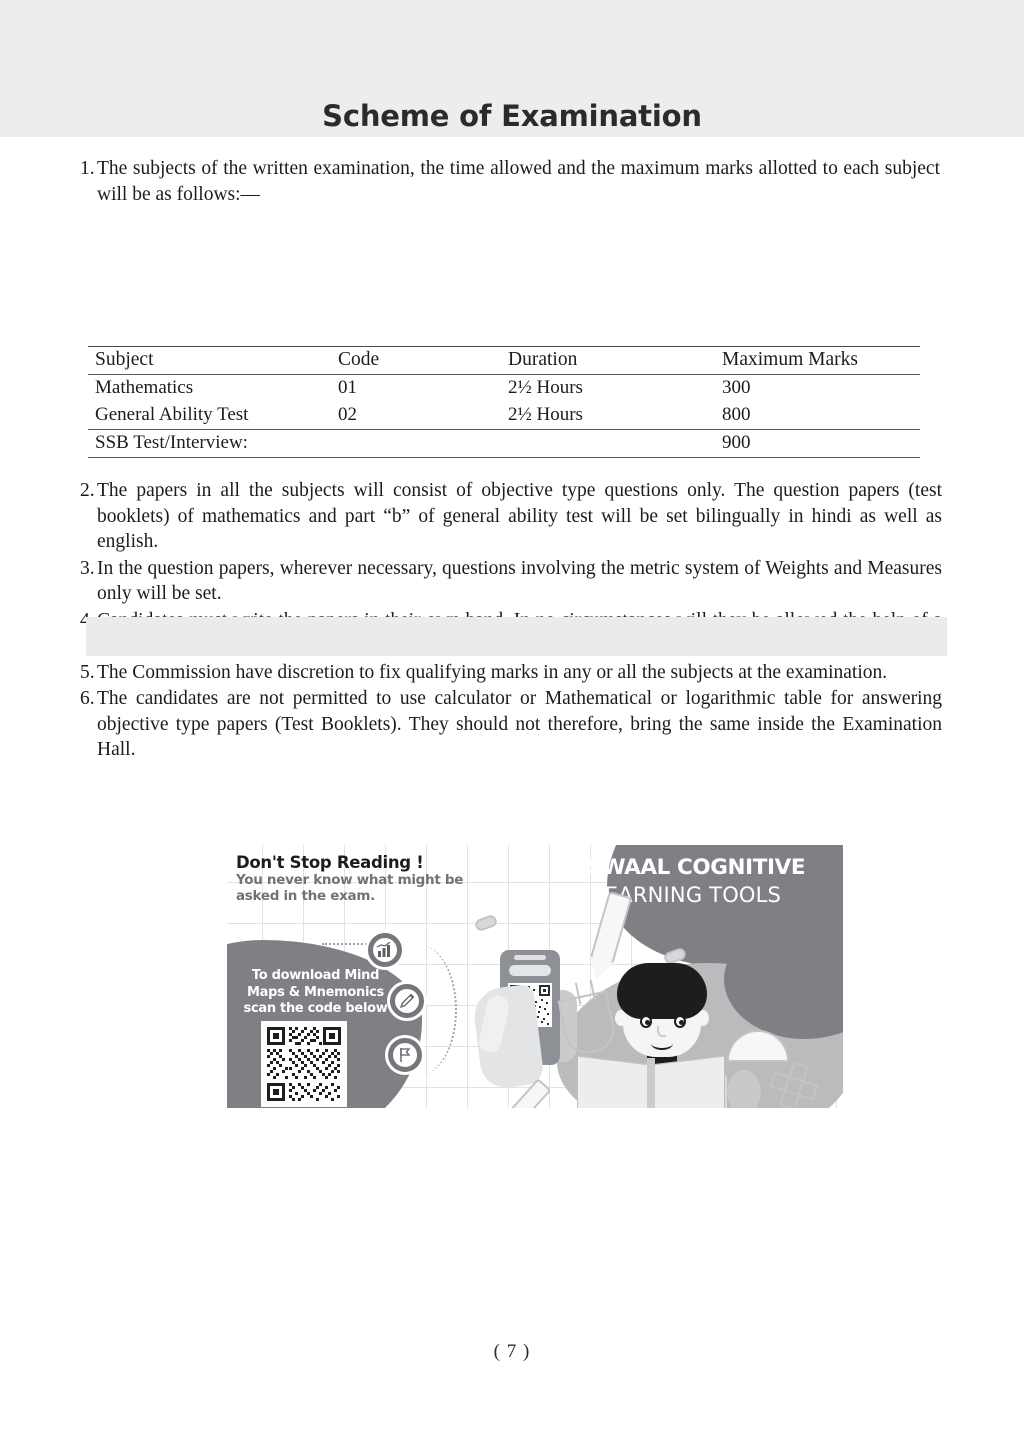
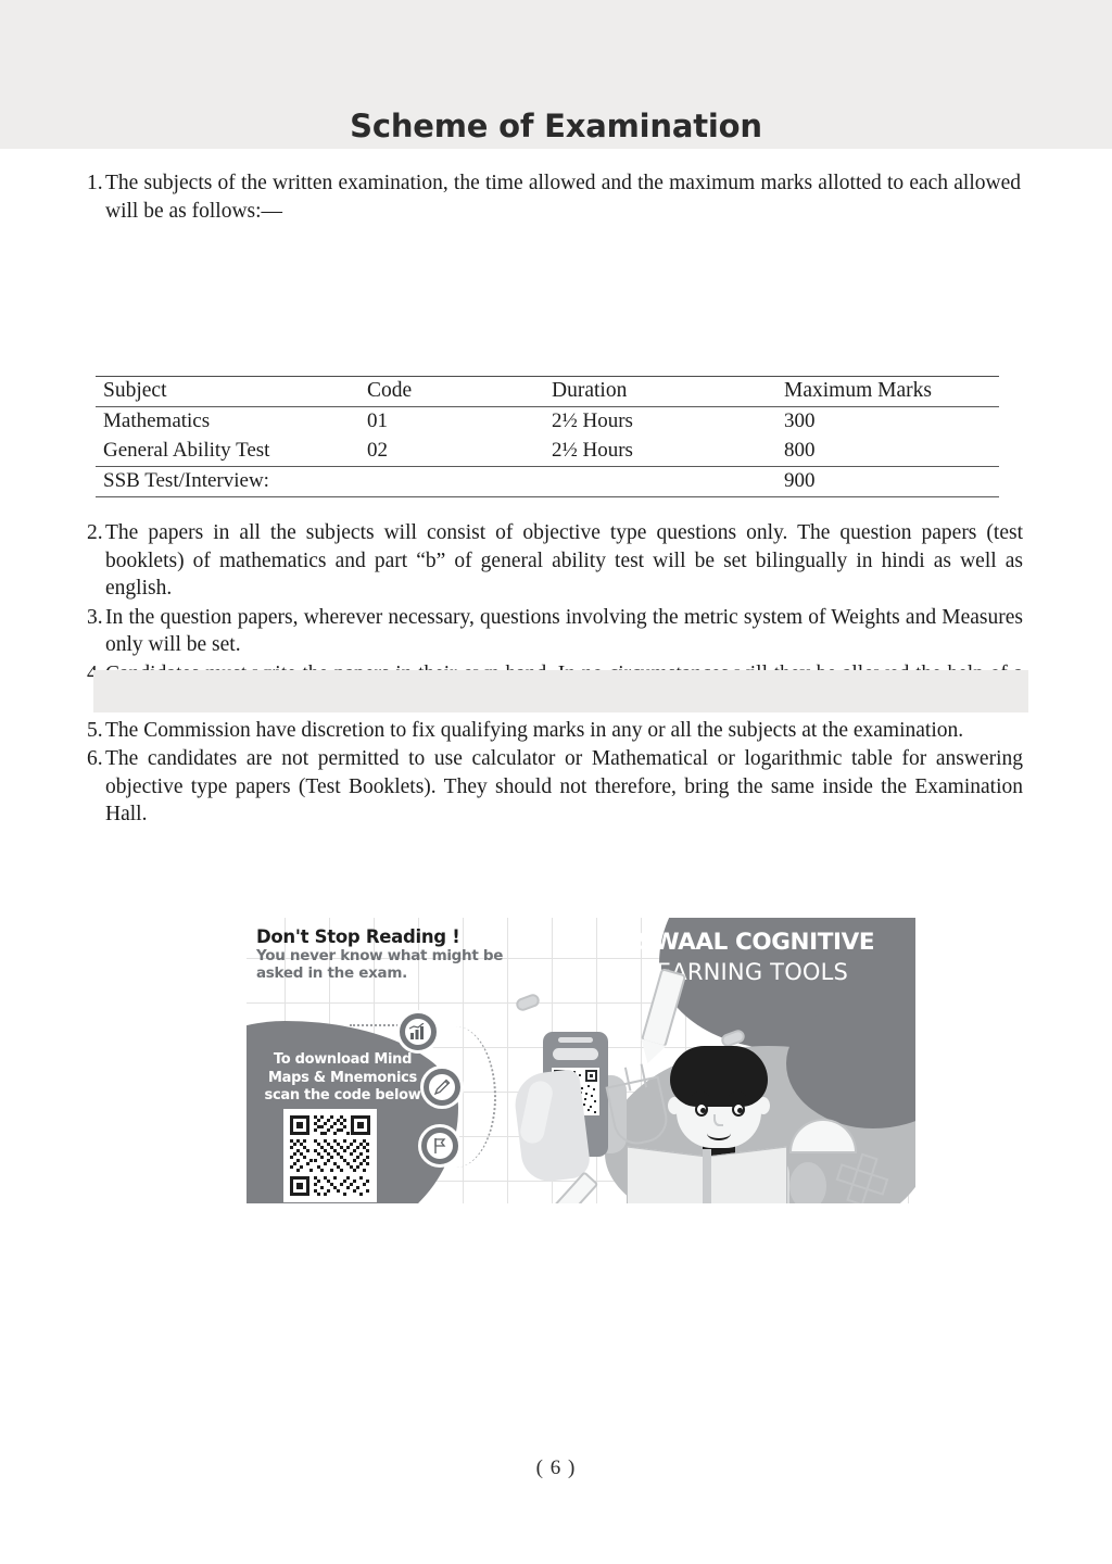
  Scheme of Examination
  1.
- The subjects of the written examination, the time allowed and the maximum marks allotted to each subject will be as follows:—
+ The subjects of the written examination, the time allowed and the maximum marks allotted to each allowed will be as follows:—
  Subject	Code	Duration	Maximum Marks
  Mathematics	01	2½ Hours	300
  General Ability Test	02	2½ Hours	800
  SSB Test/Interview:			900
  2.
  The papers in all the subjects will consist of objective type questions only. The question papers (test booklets) of mathematics and part “b” of general ability test will be set bilingually in hindi as well as english.
  3.
  In the question papers, wherever necessary, questions involving the metric system of Weights and Measures only will be set.
  5.
  The Commission have discretion to fix qualifying marks in any or all the subjects at the examination.
  6.
  The candidates are not permitted to use calculator or Mathematical or logarithmic table for answering objective type papers (Test Booklets). They should not therefore, bring the same inside the Examination Hall.
  Don't Stop Reading !
  You never know what might be asked in the exam.
  OSWAAL COGNITIVE
  LRNING TOOLS
  To download Mind Maps & Mnemonics scan the code below
- ( 7 )
+ ( 6 )
